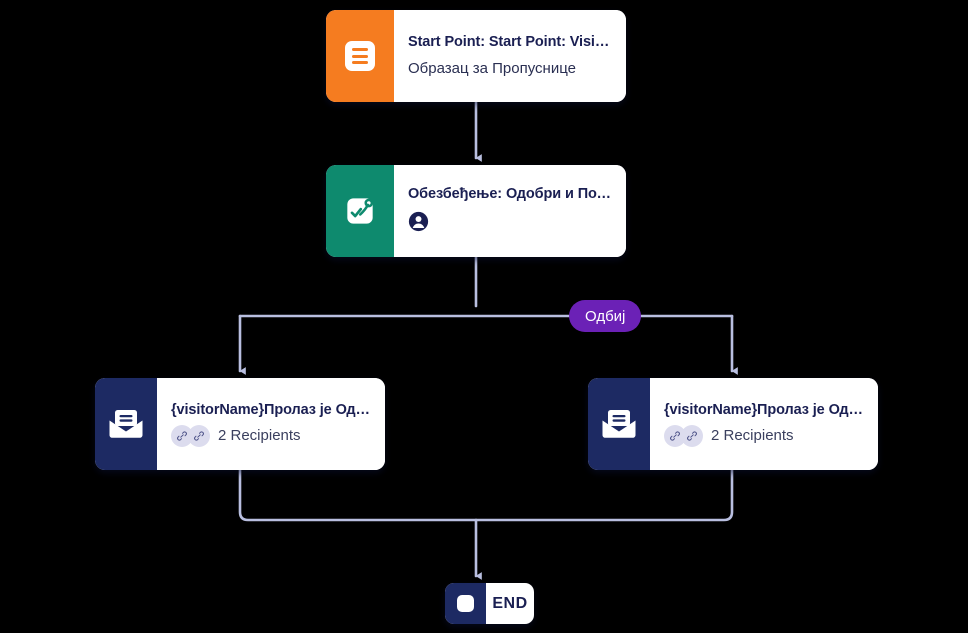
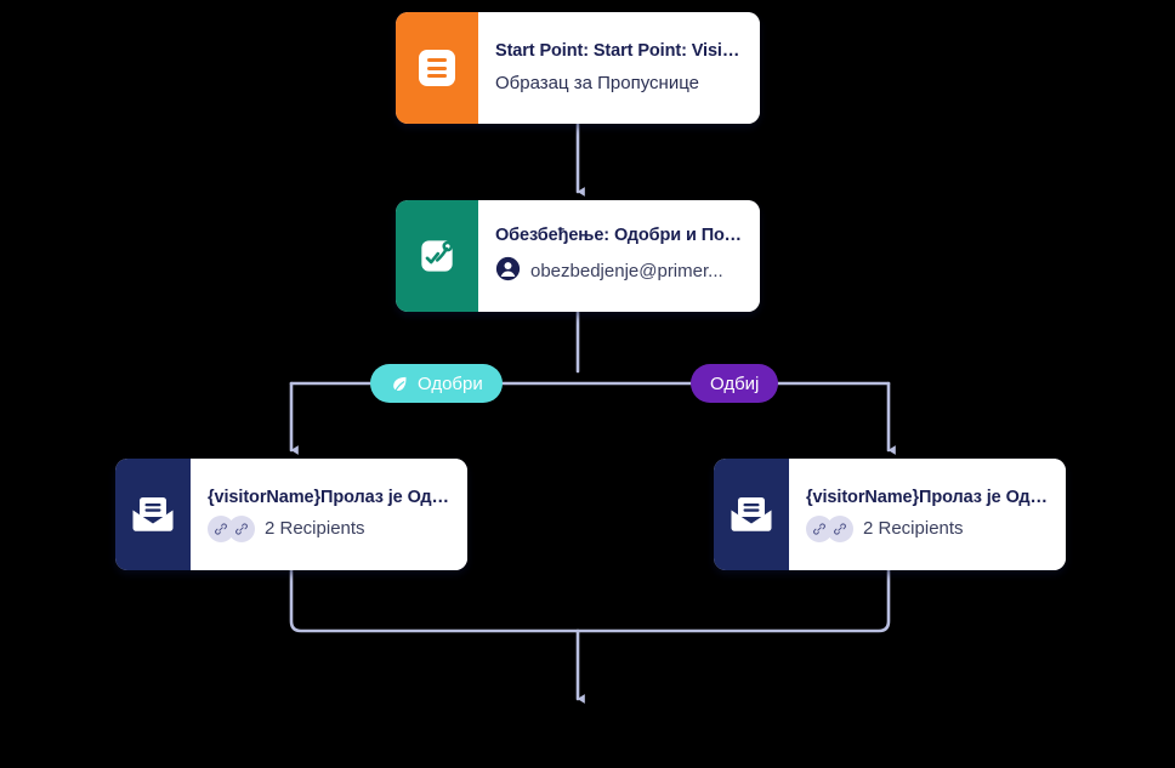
  Start Point: Start Point: Visito.
  Образац за Пропуснице
  Обезбеђење: Одобри и Потп
+ obezbedjenje@primer...
+ Одобри
  Одбиј
  {visitorName}Пролаз је Одоб
  2 Recipients
  {visitorName}Пролаз је Одби
  2 Recipients
- END
